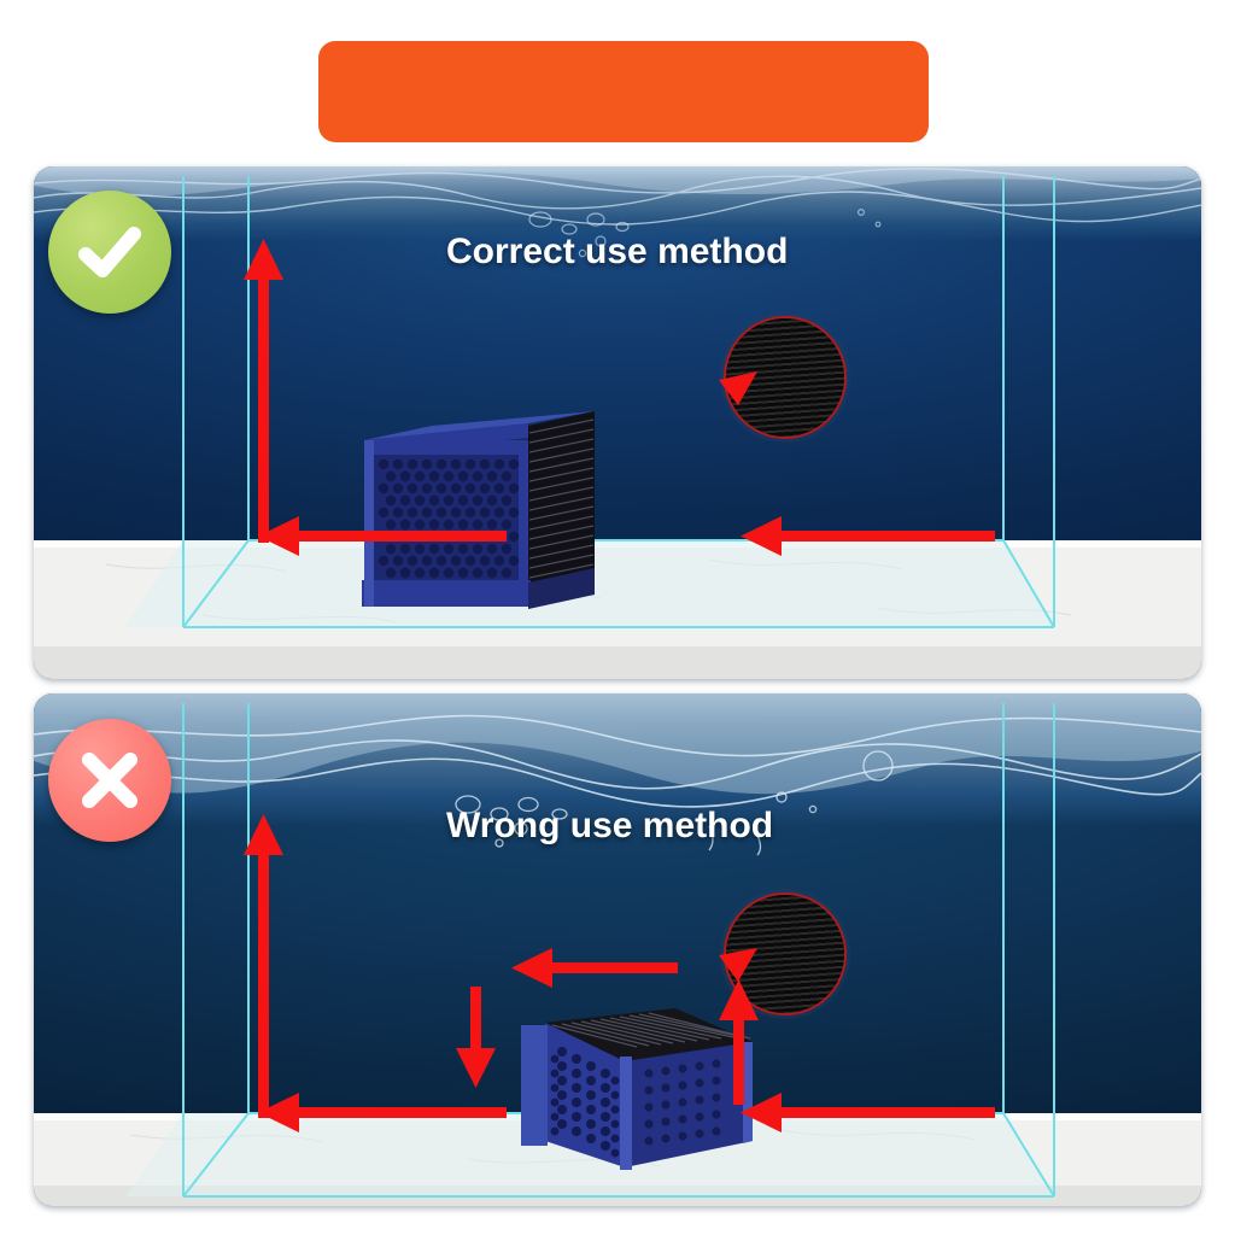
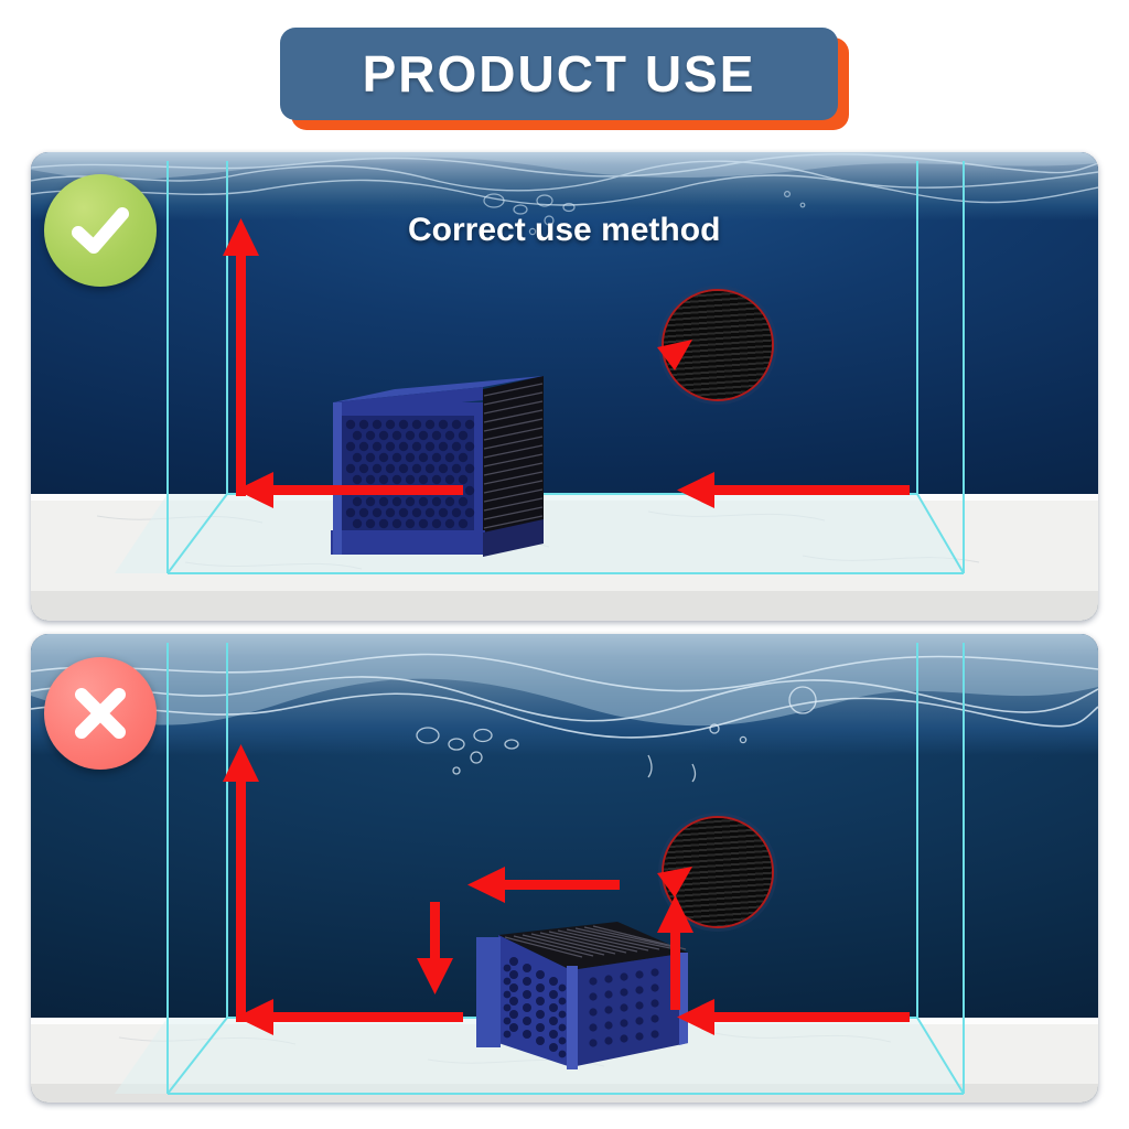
+ PRODUCT USE
  Correct use method
- Wrong use method
